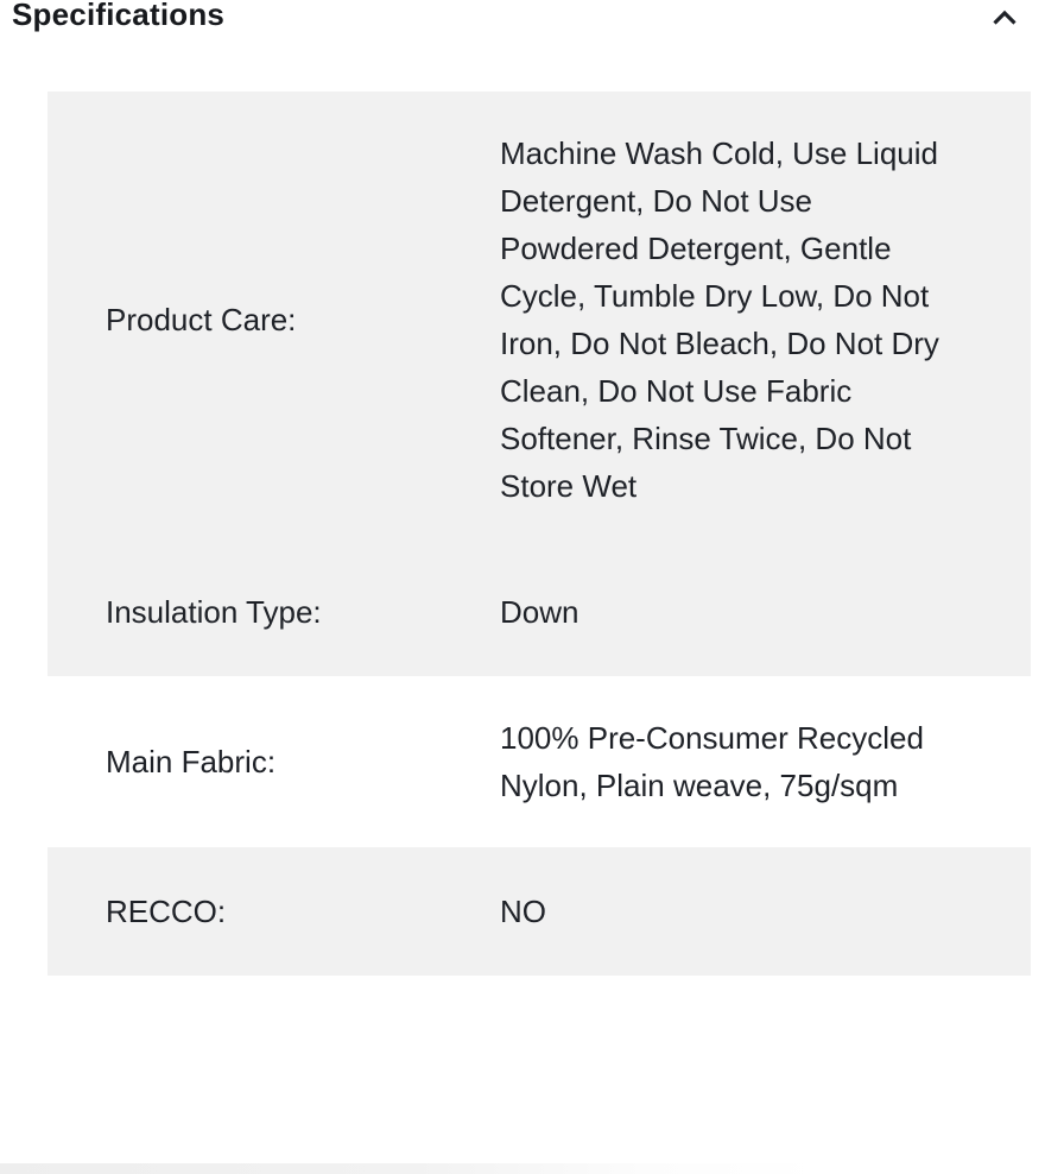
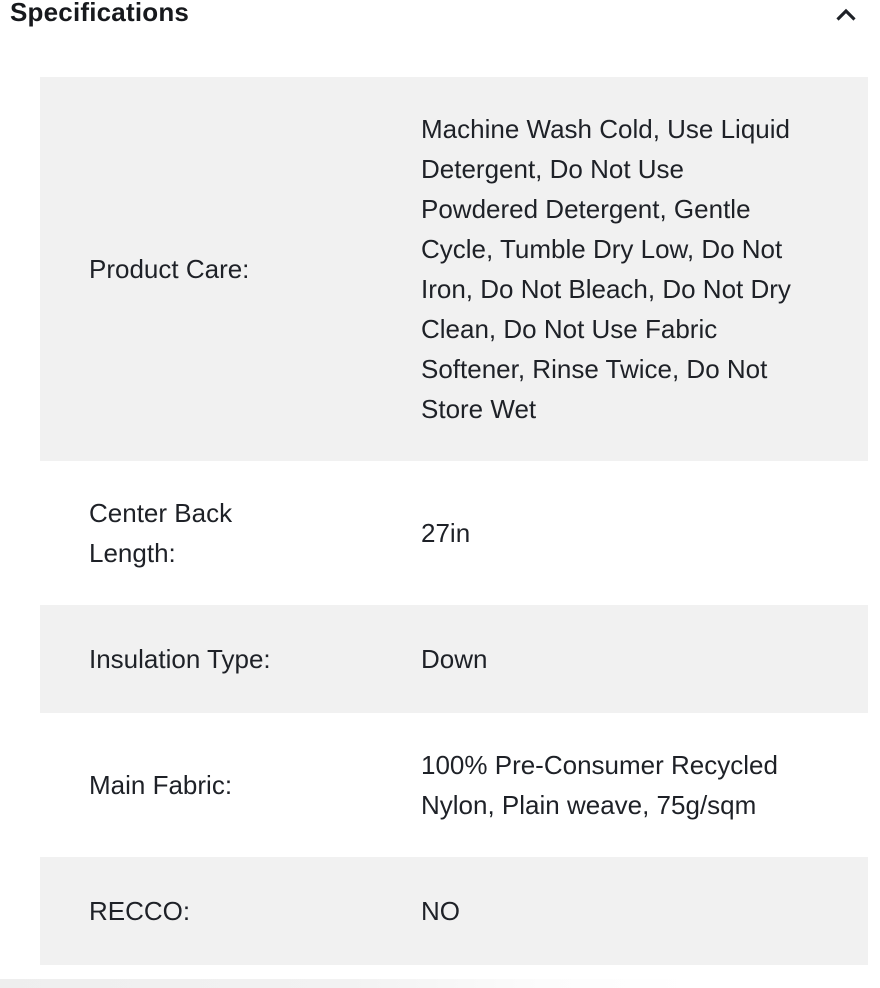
  Specifications
  Product Care:
  Machine Wash Cold, Use Liquid Detergent, Do Not Use Powdered Detergent, Gentle Cycle, Tumble Dry Low, Do Not Iron, Do Not Bleach, Do Not Dry Clean, Do Not Use Fabric Softener, Rinse Twice, Do Not Store Wet
+ Center Back Length:
+ 27in
  Insulation Type:
  Down
  Main Fabric:
  100% Pre-Consumer Recycled Nylon, Plain weave, 75g/sqm
  RECCO:
  NO
